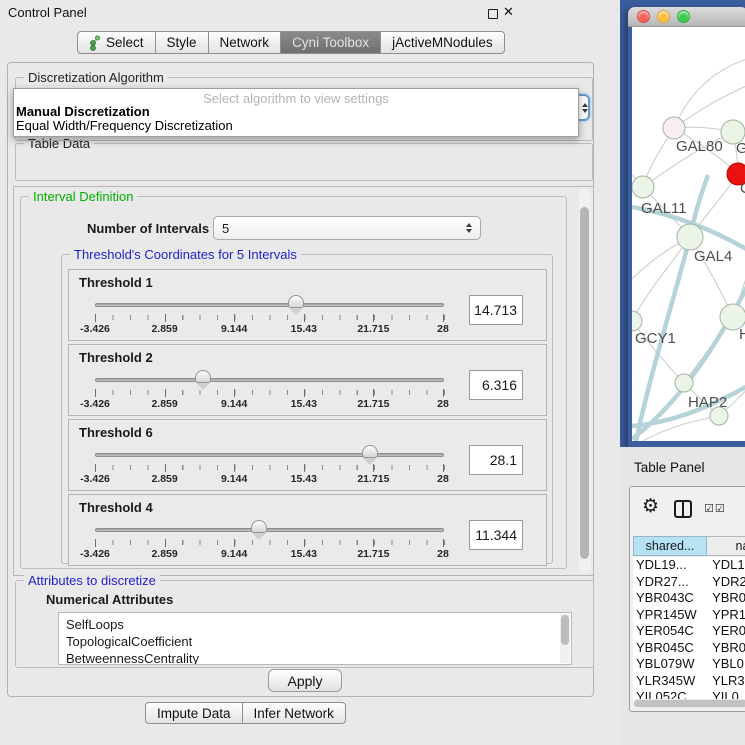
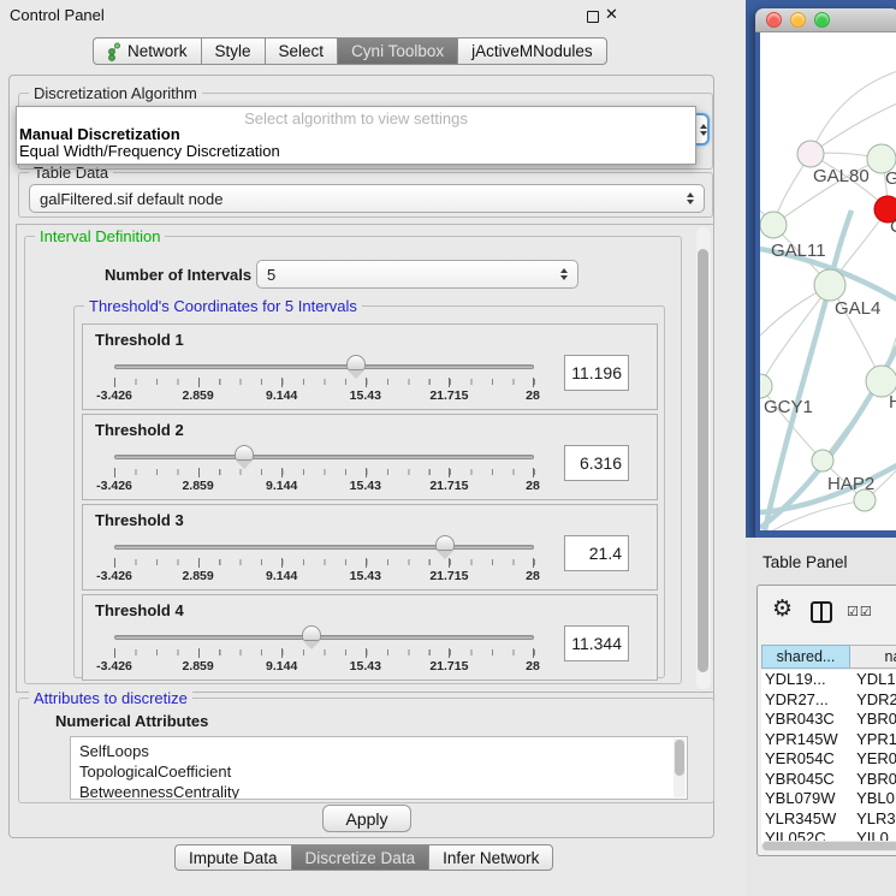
  Control Panel
  ✕
- Select
+ Network
  Style
- Network
+ Select
  Cyni Toolbox
  jActiveMNodules
  Discretization Algorithm
  Select algorithm to view settings
  Manual Discretization
  Equal Width/Frequency Discretization
  Table Data
+ galFiltered.sif default node
  Interval Definition
  Number of Intervals
  5
  Threshold's Coordinates for 5 Intervals
  Threshold 1
  -3.426
  2.859
  9.144
  15.43
  21.715
  28
- 14.713
+ 11.196
  Threshold 2
  -3.426
  2.859
  9.144
  15.43
  21.715
  28
  6.316
- Threshold 6
+ Threshold 3
  -3.426
  2.859
  9.144
  15.43
  21.715
  28
- 28.1
+ 21.4
  Threshold 4
  -3.426
  2.859
  9.144
  15.43
  21.715
  28
  11.344
  Attributes to discretize
  Numerical Attributes
  SelfLoops
  TopologicalCoefficient
  BetweennessCentrality
  Apply
  Impute Data
+ Discretize Data
  Infer Network
  GAL80
  GAL11
  GAL4
  GCY1
  H
  HAP2
  Table Panel
  ⚙
  ☑☑
  shared...
  YDL19...
  YDL1
  YDR27...
  YDR2
  YBR043C
  YBR0
  YPR145W
  YPR1
  YER054C
  YER0
  YBR045C
  YBR0
  YBL079W
  YBL0
  YLR345W
  YLR3
  YIL052C
  YIL0
